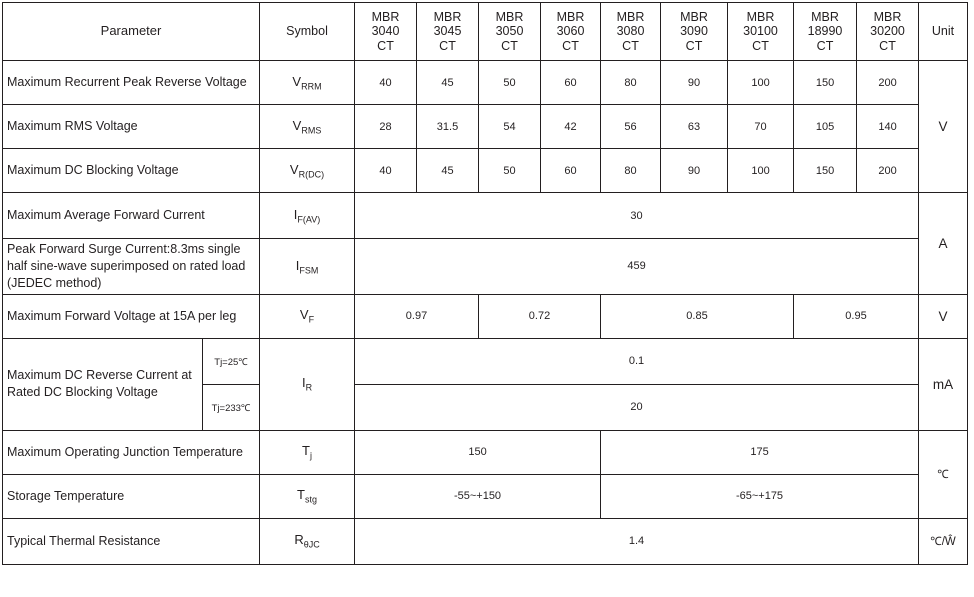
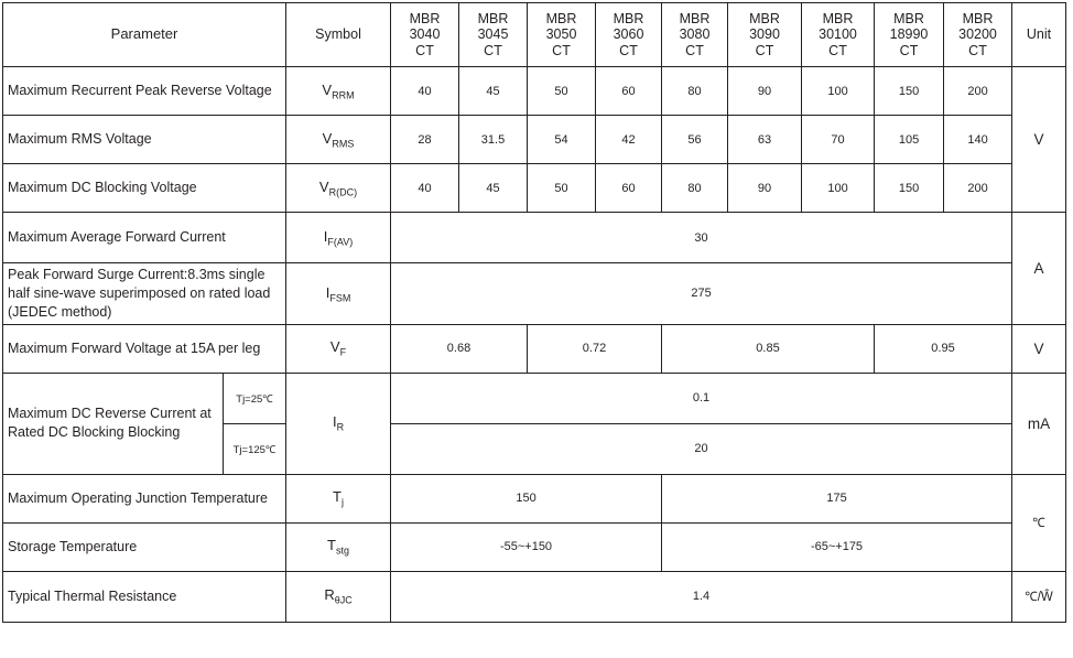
  Parameter	Symbol	MBR 3040 CT	MBR 3045 CT	MBR 3050 CT	MBR 3060 CT	MBR 3080 CT	MBR 3090 CT	MBR 30100 CT	MBR 18990 CT	MBR 30200 CT	Unit
  Maximum Recurrent Peak Reverse Voltage	VRRM	40	45	50	60	80	90	100	150	200	V
  Maximum RMS Voltage	VRMS	28	31.5	54	42	56	63	70	105	140
  Maximum DC Blocking Voltage	VR(DC)	40	45	50	60	80	90	100	150	200
  Maximum Average Forward Current	IF(AV)	30	A
- Peak Forward Surge Current:8.3ms single half sine-wave superimposed on rated load (JEDEC method)	IFSM	459
+ Peak Forward Surge Current:8.3ms single half sine-wave superimposed on rated load (JEDEC method)	IFSM	275
- Maximum Forward Voltage at 15A per leg	VF	0.97	0.72	0.85	0.95	V
+ Maximum Forward Voltage at 15A per leg	VF	0.68	0.72	0.85	0.95	V
- Maximum DC Reverse Current at Rated DC Blocking Voltage	Tj=25℃	IR	0.1	mA
+ Maximum DC Reverse Current at Rated DC Blocking Blocking	Tj=25℃	IR	0.1	mA
- Tj=233℃	20
+ Tj=125℃	20
  Maximum Operating Junction Temperature	Tj	150	175	℃
  Storage Temperature	Tstg	-55~+150	-65~+175
  Typical Thermal Resistance	RθJC	1.4	℃/Ŵ
